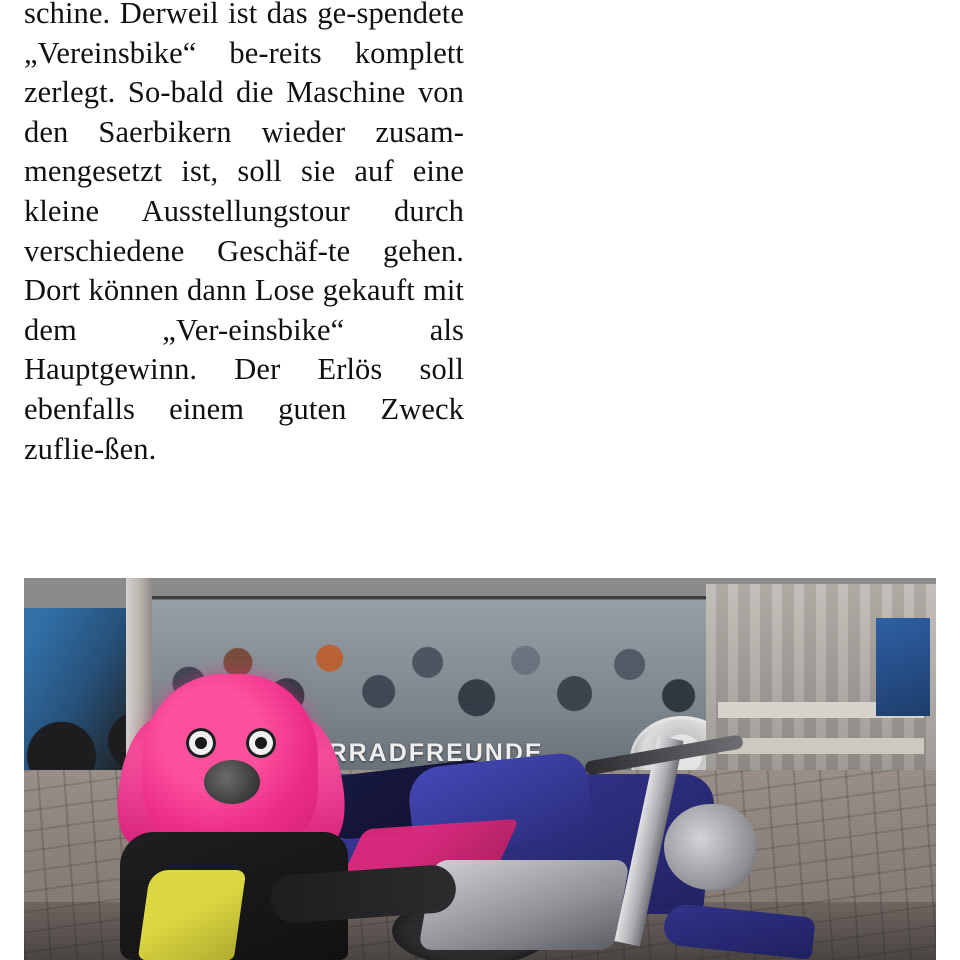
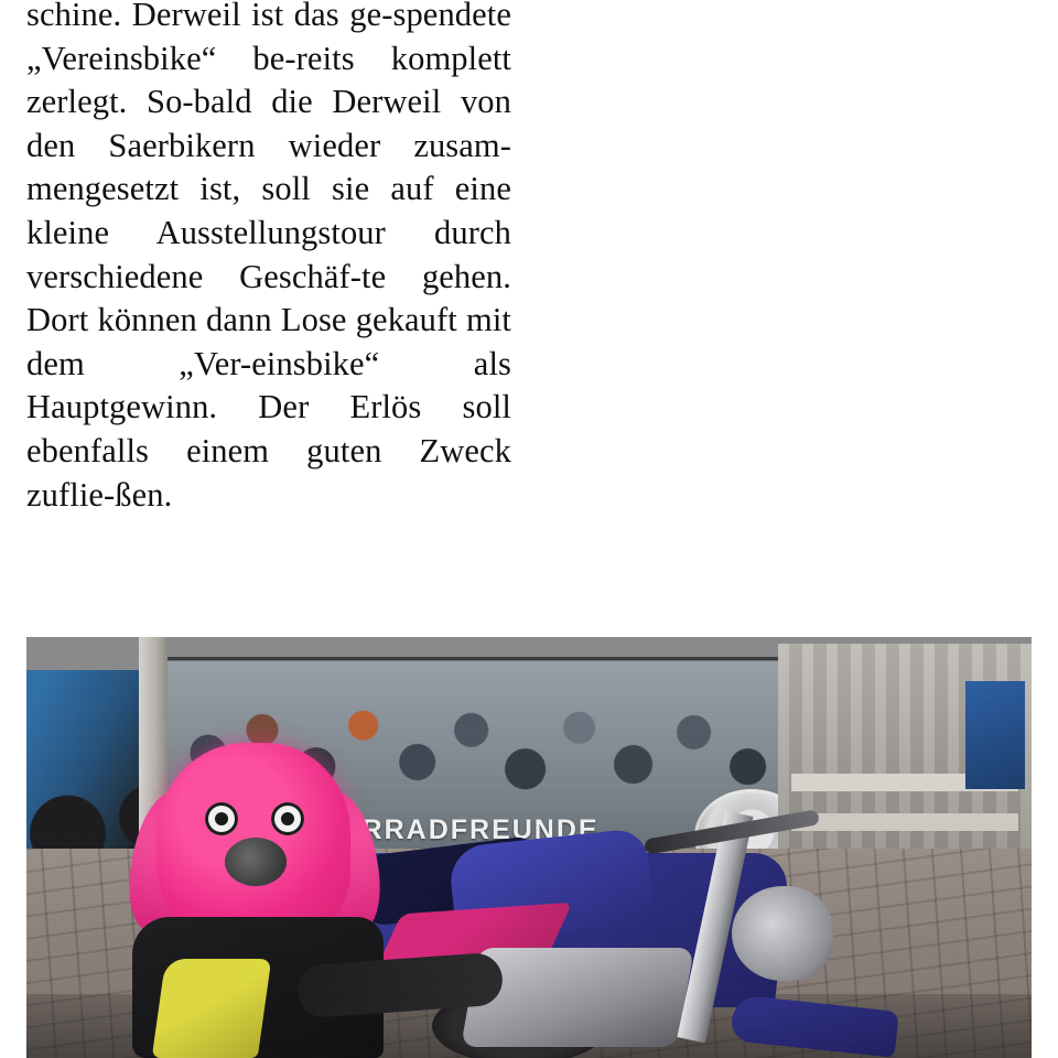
- schine. Derweil ist das ge-spendete „Vereinsbike“ be-reits komplett zerlegt. So-bald die Maschine von den Saerbikern wieder zusam-mengesetzt ist, soll sie auf eine kleine Ausstellungstour durch verschiedene Geschäf-te gehen. Dort können dann Lose gekauft mit dem „Ver-einsbike“ als Hauptgewinn. Der Erlös soll ebenfalls einem guten Zweck zuflie-ßen.
+ schine. Derweil ist das ge-spendete „Vereinsbike“ be-reits komplett zerlegt. So-bald die Derweil von den Saerbikern wieder zusam-mengesetzt ist, soll sie auf eine kleine Ausstellungstour durch verschiedene Geschäf-te gehen. Dort können dann Lose gekauft mit dem „Ver-einsbike“ als Hauptgewinn. Der Erlös soll ebenfalls einem guten Zweck zuflie-ßen.
